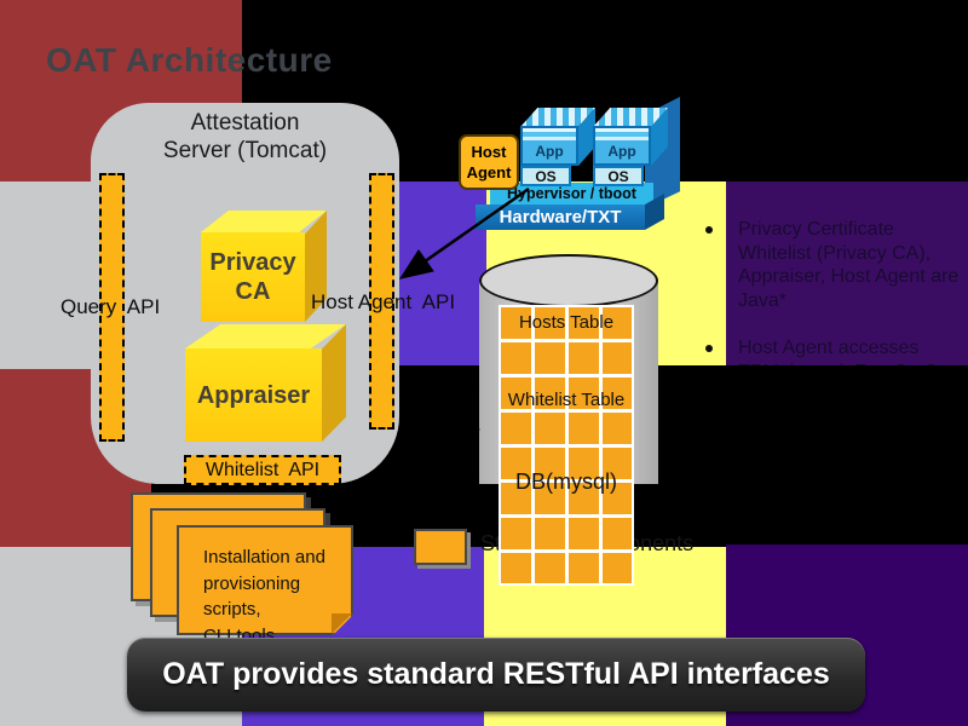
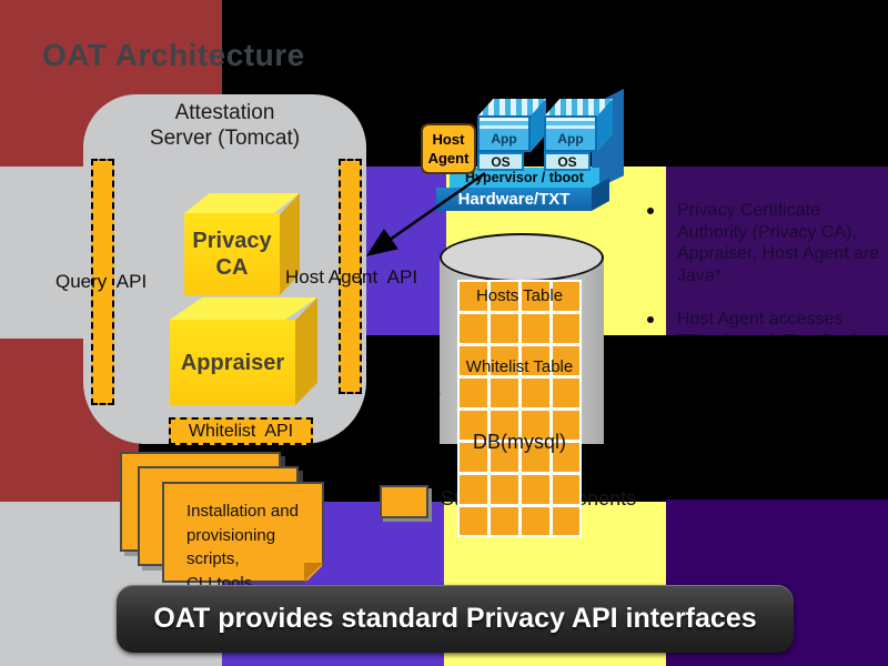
  OAT Architecture
  Attestation
  Server (Tomcat)
  Privacy CA
  Appraiser
  Query API
  Host Agent API
  Whitelist API
  Installation and
  provisioning scripts,
  CLI tools
  Hosts Table
  Whitelist Table
  DB(mysql)
  App
  App
  OS
  OS
  Hpervisor / tboot
  Hardware/TXT
  Host Agent
- Privacy Certificate Whitelist (Privacy CA), Appraiser, Host Agent are Java*
+ Privacy Certificate Authority (Privacy CA), Appraiser, Host Agent are Java*
- OAT provides standard RESTful API interfaces
+ OAT provides standard Privacy API interfaces
